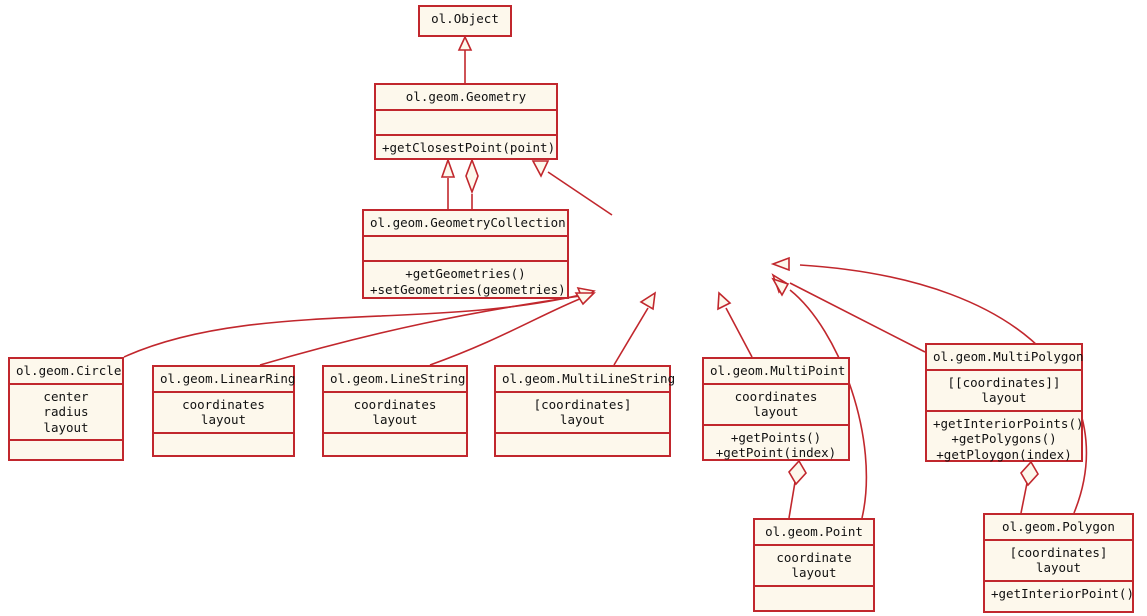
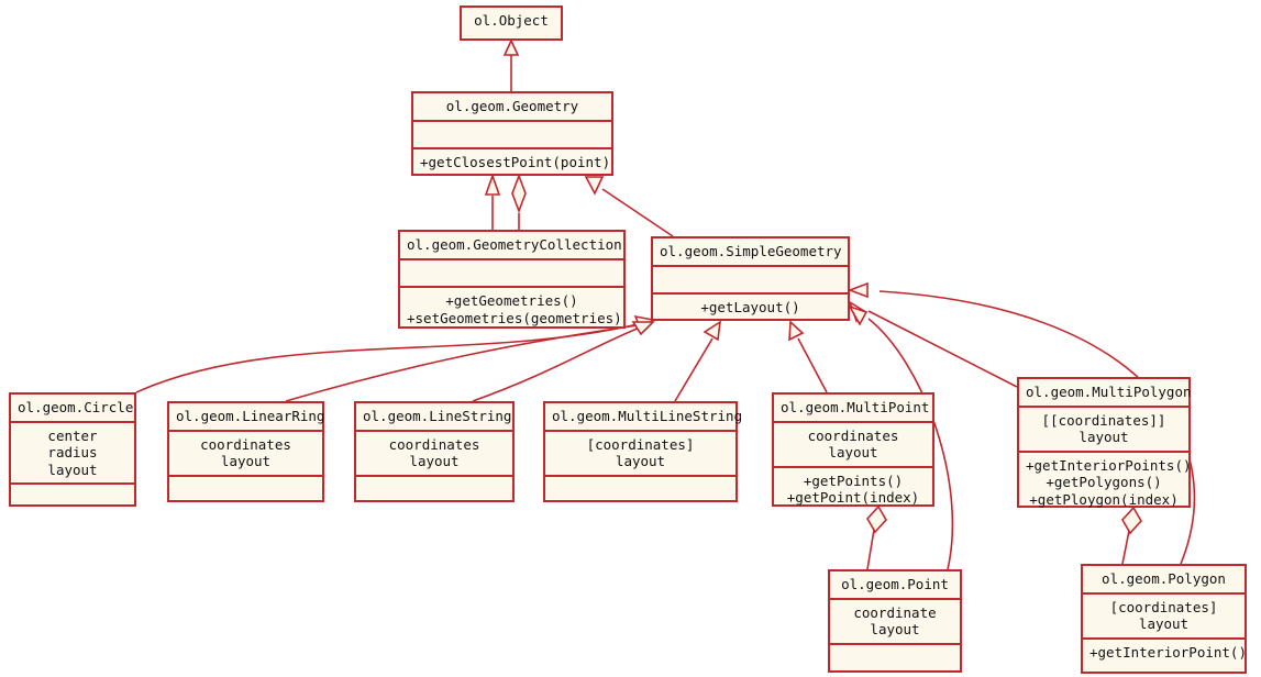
  ol.Object
  ol.geom.Geometry
  +getClosestPoint(point)
  ol.geom.GeometryCollection
  +getGeometries()
  +setGeometries(geometries)
+ ol.geom.SimpleGeometry
+ +getLayout()
  ol.geom.Circle
  center
  radius
  layout
  ol.geom.LinearRing
  coordinates
  layout
  ol.geom.LineString
  coordinates
  layout
  ol.geom.MultiLineString
  [coordinates]
  layout
  ol.geom.MultiPoint
  coordinates
  layout
  +getPoints()
  +getPoint(index)
  ol.geom.MultiPolygon
  [[coordinates]]
  layout
  +getInteriorPoints()
  +getPolygons()
  +getPloygon(index)
  ol.geom.Point
  coordinate
  layout
  ol.geom.Polygon
  [coordinates]
  layout
  +getInteriorPoint()
